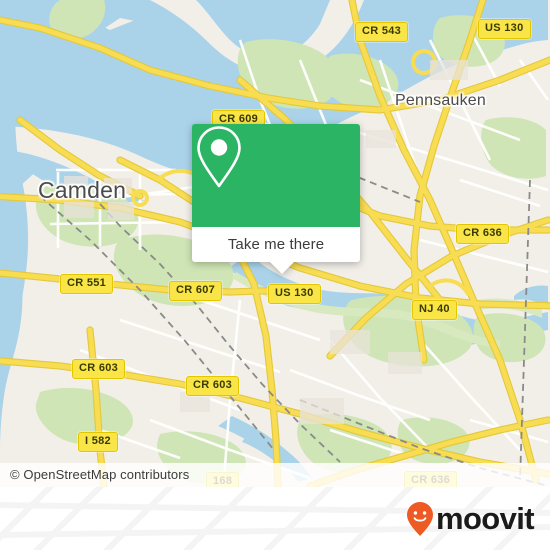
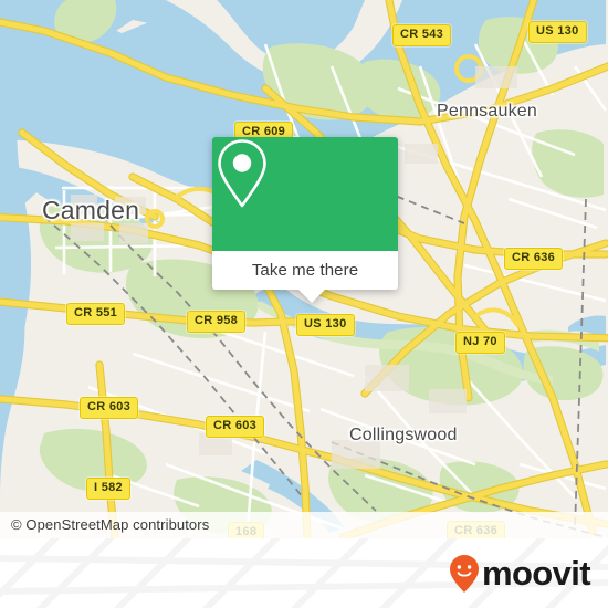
  Camden
  Pennsauken
+ Collingswood
  CR 543
  US 130
  CR 609
  CR 636
  CR 551
- CR 607
+ CR 958
  US 130
- NJ 40
+ NJ 70
  CR 603
  CR 603
  I 582
  CR 636
  168
  Take me there
  © OpenStreetMap contributors
  moovit
